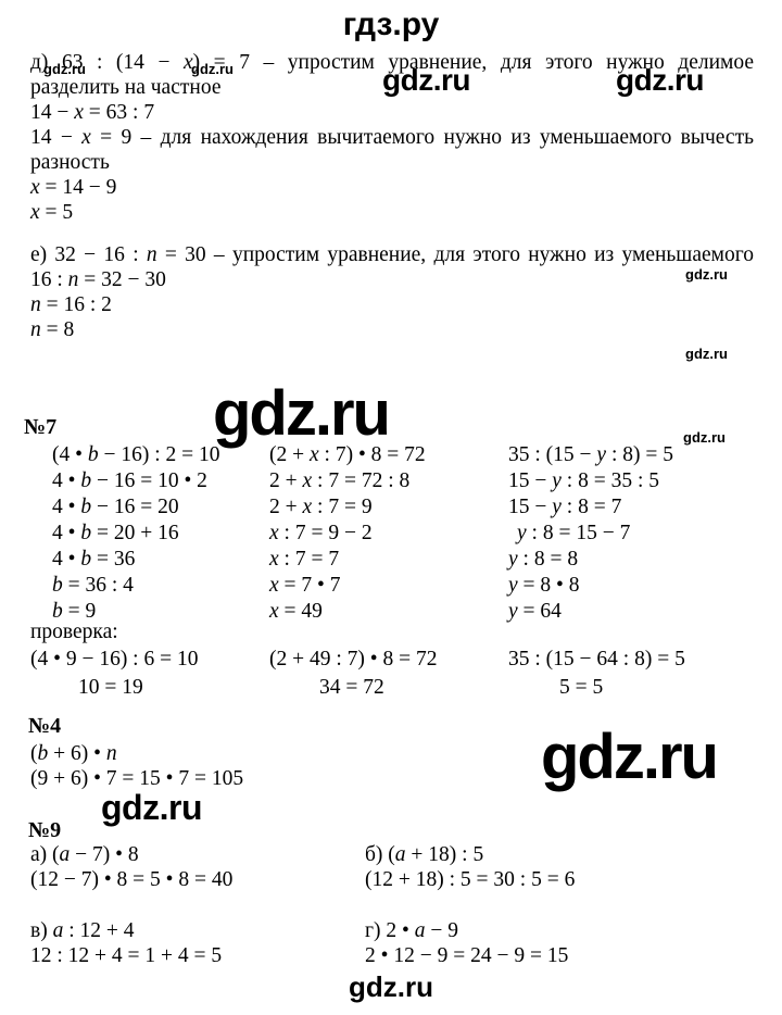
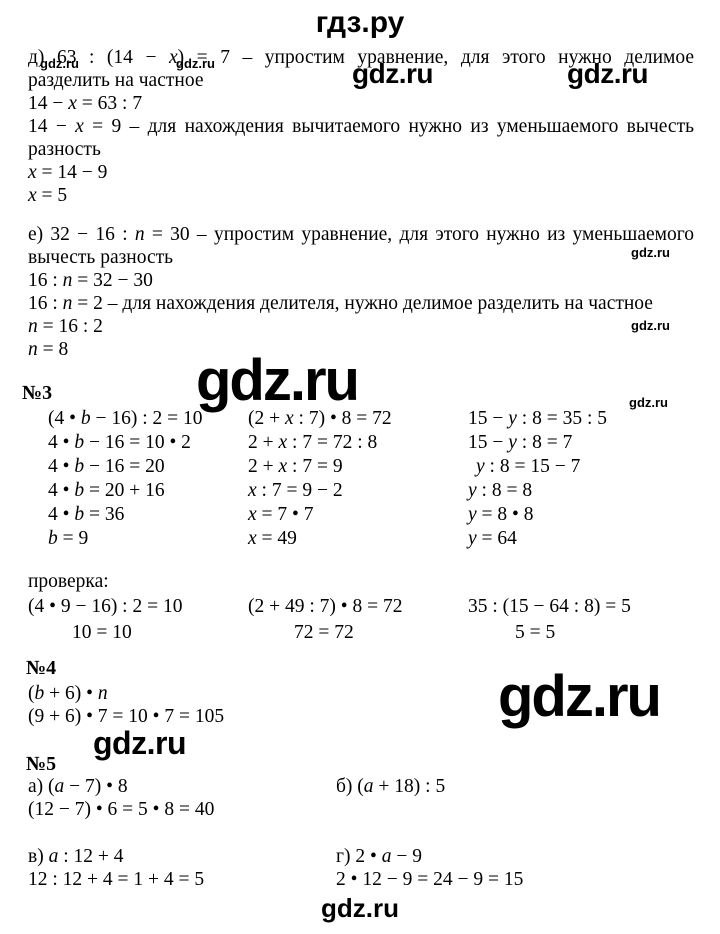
  гдз.ру
  д) 63 : (14 − x) = 7 – упростим уравнение, для этого нужно делимое
  разделить на частное
  14 − x = 63 : 7
  14 − x = 9 – для нахождения вычитаемого нужно из уменьшаемого вычесть
  разность
  x = 14 − 9
  x = 5
  е) 32 − 16 : n = 30 – упростим уравнение, для этого нужно из уменьшаемого
+ вычесть разность
  16 : n = 32 − 30
+ 16 : n = 2 – для нахождения делителя, нужно делимое разделить на частное
  n = 16 : 2
  n = 8
- №7
+ №3
  (4 • b − 16) : 2 = 10
  4 • b − 16 = 10 • 2
  4 • b − 16 = 20
  4 • b = 20 + 16
  4 • b = 36
- b = 36 : 4
  b = 9
  (2 + x : 7) • 8 = 72
  2 + x : 7 = 72 : 8
  2 + x : 7 = 9
  x : 7 = 9 − 2
- x : 7 = 7
  x = 7 • 7
  x = 49
- 35 : (15 − y : 8) = 5
  15 − y : 8 = 35 : 5
  15 − y : 8 = 7
  y : 8 = 15 − 7
  y : 8 = 8
  y = 8 • 8
  y = 64
  проверка:
- (4 • 9 − 16) : 6 = 10
+ (4 • 9 − 16) : 2 = 10
  (2 + 49 : 7) • 8 = 72
  35 : (15 − 64 : 8) = 5
- 10 = 19
+ 10 = 10
- 34 = 72
+ 72 = 72
  5 = 5
  №4
  (b + 6) • n
- (9 + 6) • 7 = 15 • 7 = 105
+ (9 + 6) • 7 = 10 • 7 = 105
- №9
+ №5
  а) (a − 7) • 8
  б) (a + 18) : 5
- (12 − 7) • 8 = 5 • 8 = 40
+ (12 − 7) • 6 = 5 • 8 = 40
- (12 + 18) : 5 = 30 : 5 = 6
  в) a : 12 + 4
  г) 2 • a − 9
  12 : 12 + 4 = 1 + 4 = 5
  2 • 12 − 9 = 24 − 9 = 15
  gdz.ru
  gdz.ru
  gdz.ru
  gdz.ru
  gdz.ru
  gdz.ru
  gdz.ru
  gdz.ru
  gdz.ru
  gdz.ru
  gdz.ru
